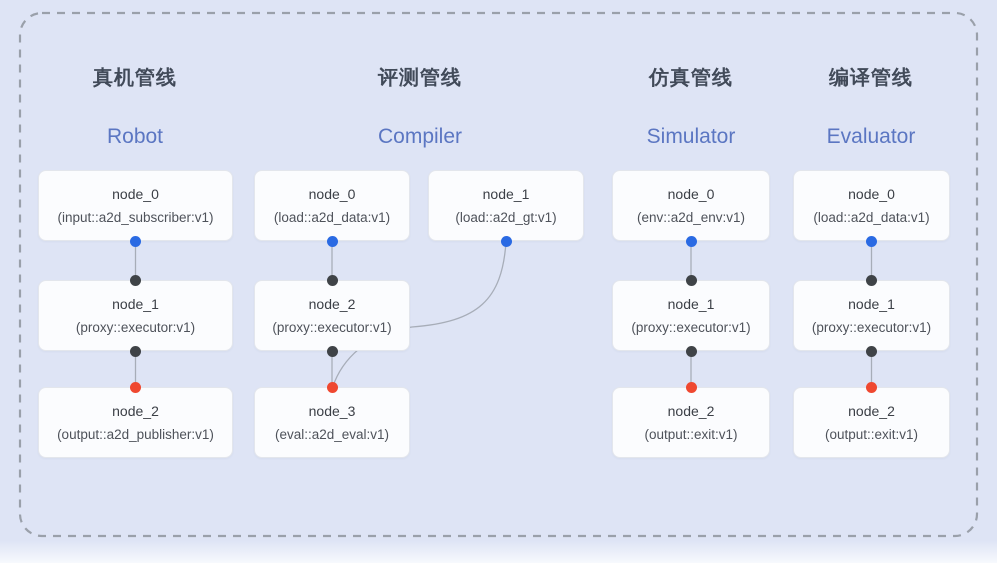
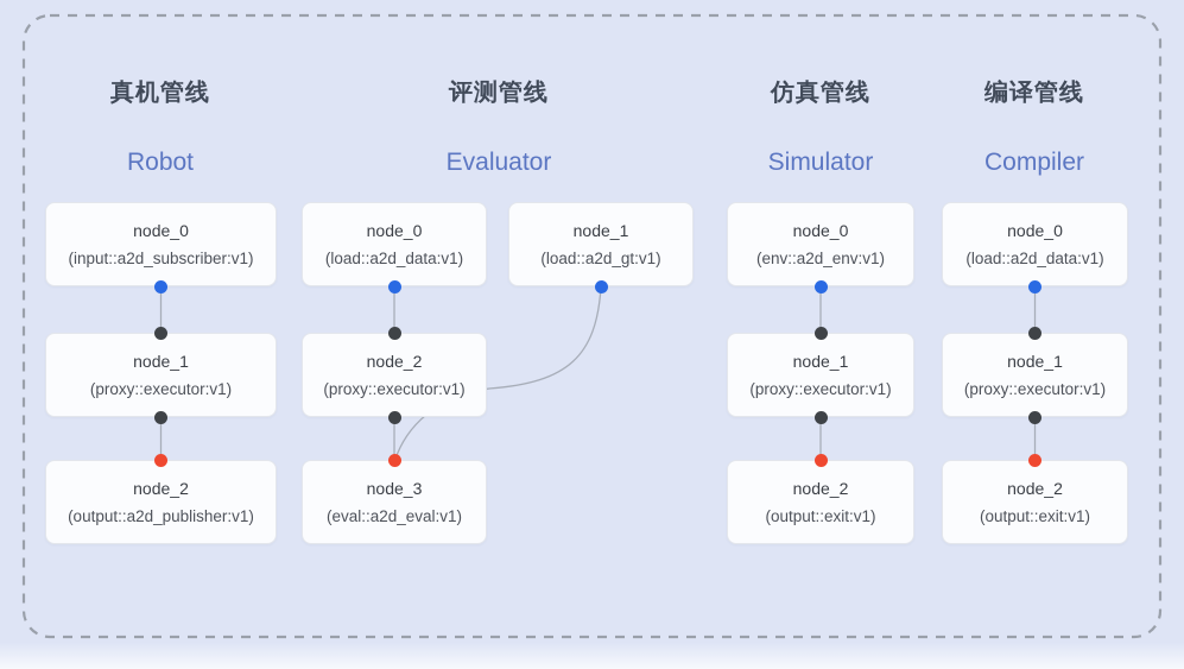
  真机管线
  Robot
  评测管线
- Compiler
+ Evaluator
  仿真管线
  Simulator
  编译管线
- Evaluator
+ Compiler
  node_0
  (input::a2d_subscriber:v1)
  node_1
  (proxy::executor:v1)
  node_2
  (output::a2d_publisher:v1)
  node_0
  (load::a2d_data:v1)
  node_1
  (load::a2d_gt:v1)
  node_2
  (proxy::executor:v1)
  node_3
  (eval::a2d_eval:v1)
  node_0
  (env::a2d_env:v1)
  node_1
  (proxy::executor:v1)
  node_2
  (output::exit:v1)
  node_0
  (load::a2d_data:v1)
  node_1
  (proxy::executor:v1)
  node_2
  (output::exit:v1)
